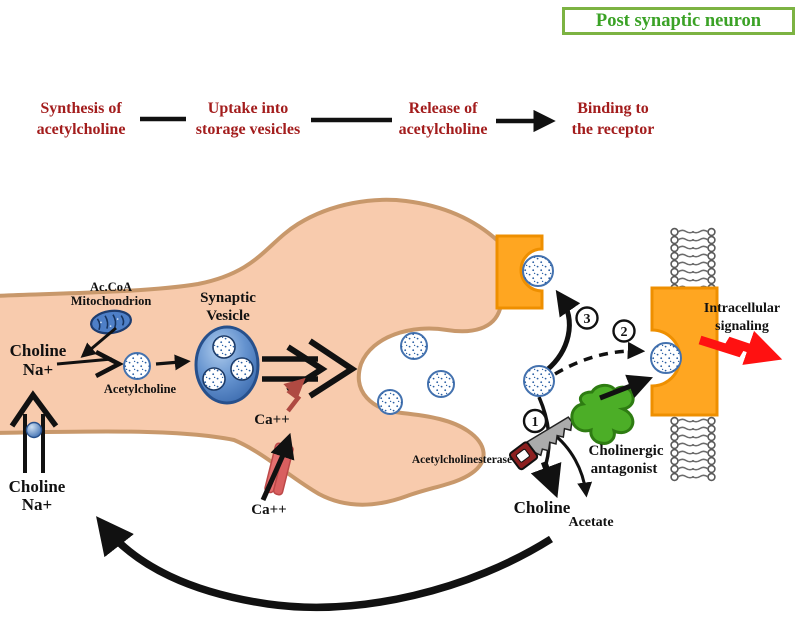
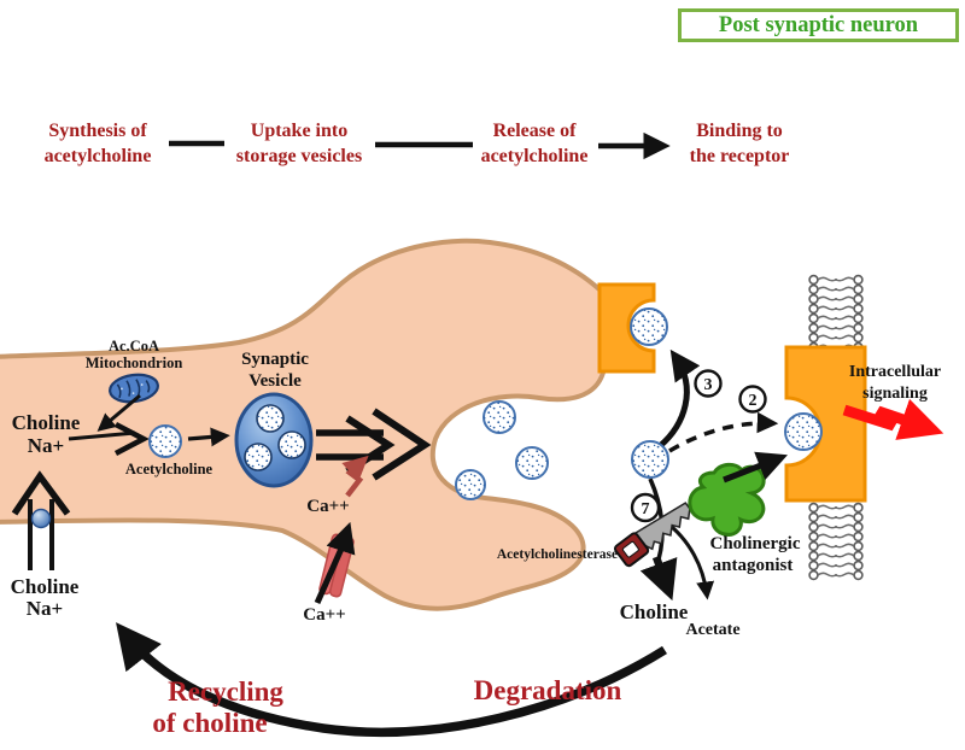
  Post synaptic neuron
- 1
+ 7
  2
  3
  Synthesis of
  acetylcholine
  Uptake into
  storage vesicles
  Release of
  acetylcholine
  Binding to
  the receptor
  Ac.CoA
  Mitochondrion
  Choline
  Na+
  Acetylcholine
  Synaptic
  Vesicle
  Ca++
  Ca++
  Choline
  Na+
  Acetylcholinesterase
  Cholinergic
  antagonist
  Choline
  Acetate
  Intracellular
  signaling
+ Recycling
+ of choline
+ Degradation
